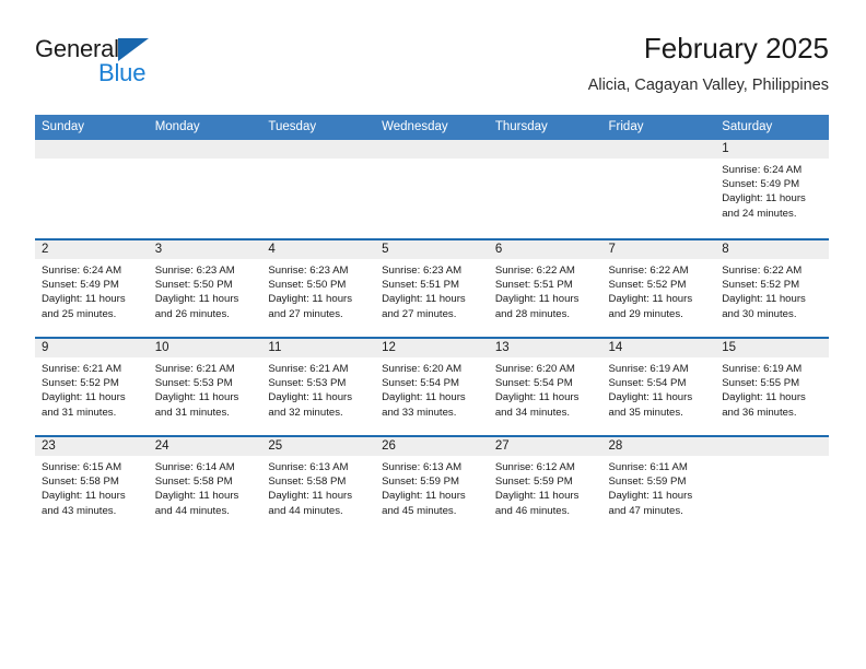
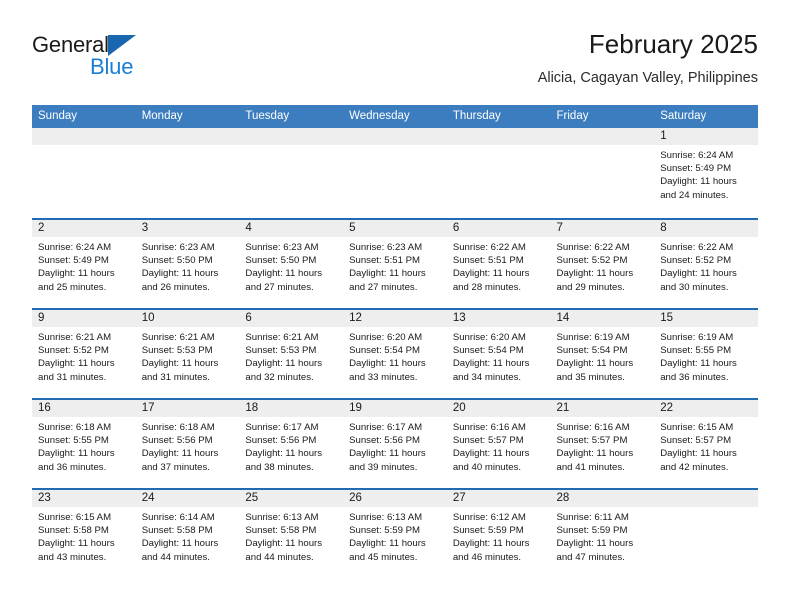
  General
  Blue
  February 2025
  Alicia, Cagayan Valley, Philippines
  Sunday	Monday	Tuesday	Wednesday	Thursday	Friday	Saturday
  						1Sunrise: 6:24 AMSunset: 5:49 PMDaylight: 11 hours and 24 minutes.
  2Sunrise: 6:24 AMSunset: 5:49 PMDaylight: 11 hours and 25 minutes.	3Sunrise: 6:23 AMSunset: 5:50 PMDaylight: 11 hours and 26 minutes.	4Sunrise: 6:23 AMSunset: 5:50 PMDaylight: 11 hours and 27 minutes.	5Sunrise: 6:23 AMSunset: 5:51 PMDaylight: 11 hours and 27 minutes.	6Sunrise: 6:22 AMSunset: 5:51 PMDaylight: 11 hours and 28 minutes.	7Sunrise: 6:22 AMSunset: 5:52 PMDaylight: 11 hours and 29 minutes.	8Sunrise: 6:22 AMSunset: 5:52 PMDaylight: 11 hours and 30 minutes.
- 9Sunrise: 6:21 AMSunset: 5:52 PMDaylight: 11 hours and 31 minutes.	10Sunrise: 6:21 AMSunset: 5:53 PMDaylight: 11 hours and 31 minutes.	11Sunrise: 6:21 AMSunset: 5:53 PMDaylight: 11 hours and 32 minutes.	12Sunrise: 6:20 AMSunset: 5:54 PMDaylight: 11 hours and 33 minutes.	13Sunrise: 6:20 AMSunset: 5:54 PMDaylight: 11 hours and 34 minutes.	14Sunrise: 6:19 AMSunset: 5:54 PMDaylight: 11 hours and 35 minutes.	15Sunrise: 6:19 AMSunset: 5:55 PMDaylight: 11 hours and 36 minutes.
+ 9Sunrise: 6:21 AMSunset: 5:52 PMDaylight: 11 hours and 31 minutes.	10Sunrise: 6:21 AMSunset: 5:53 PMDaylight: 11 hours and 31 minutes.	6Sunrise: 6:21 AMSunset: 5:53 PMDaylight: 11 hours and 32 minutes.	12Sunrise: 6:20 AMSunset: 5:54 PMDaylight: 11 hours and 33 minutes.	13Sunrise: 6:20 AMSunset: 5:54 PMDaylight: 11 hours and 34 minutes.	14Sunrise: 6:19 AMSunset: 5:54 PMDaylight: 11 hours and 35 minutes.	15Sunrise: 6:19 AMSunset: 5:55 PMDaylight: 11 hours and 36 minutes.
+ 16Sunrise: 6:18 AMSunset: 5:55 PMDaylight: 11 hours and 36 minutes.	17Sunrise: 6:18 AMSunset: 5:56 PMDaylight: 11 hours and 37 minutes.	18Sunrise: 6:17 AMSunset: 5:56 PMDaylight: 11 hours and 38 minutes.	19Sunrise: 6:17 AMSunset: 5:56 PMDaylight: 11 hours and 39 minutes.	20Sunrise: 6:16 AMSunset: 5:57 PMDaylight: 11 hours and 40 minutes.	21Sunrise: 6:16 AMSunset: 5:57 PMDaylight: 11 hours and 41 minutes.	22Sunrise: 6:15 AMSunset: 5:57 PMDaylight: 11 hours and 42 minutes.
  23Sunrise: 6:15 AMSunset: 5:58 PMDaylight: 11 hours and 43 minutes.	24Sunrise: 6:14 AMSunset: 5:58 PMDaylight: 11 hours and 44 minutes.	25Sunrise: 6:13 AMSunset: 5:58 PMDaylight: 11 hours and 44 minutes.	26Sunrise: 6:13 AMSunset: 5:59 PMDaylight: 11 hours and 45 minutes.	27Sunrise: 6:12 AMSunset: 5:59 PMDaylight: 11 hours and 46 minutes.	28Sunrise: 6:11 AMSunset: 5:59 PMDaylight: 11 hours and 47 minutes.
